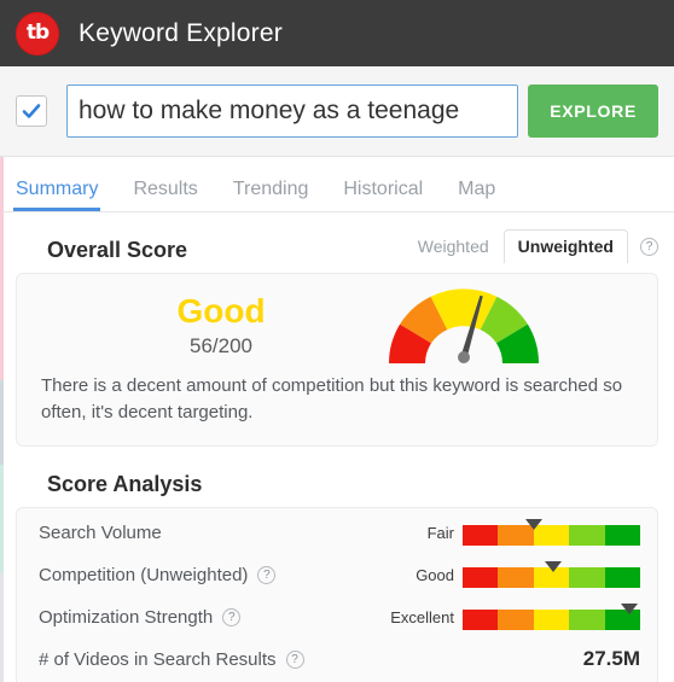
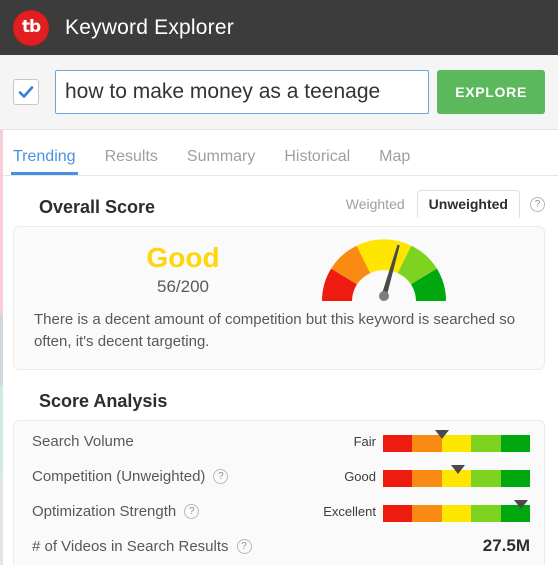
  tb
  Keyword Explorer
  how to make money as a teenage
  EXPLORE
- Summary
+ Trending
  Results
- Trending
+ Summary
  Historical
  Map
  Overall Score
  Weighted
  Unweighted
  ?
  Good
  56/200
  There is a decent amount of competition but this keyword is searched so often, it's decent targeting.
  Score Analysis
  Search Volume
  Fair
  Competition (Unweighted)
  ?
  Good
  Optimization Strength
  ?
  Excellent
  # of Videos in Search Results
  ?
  27.5M
